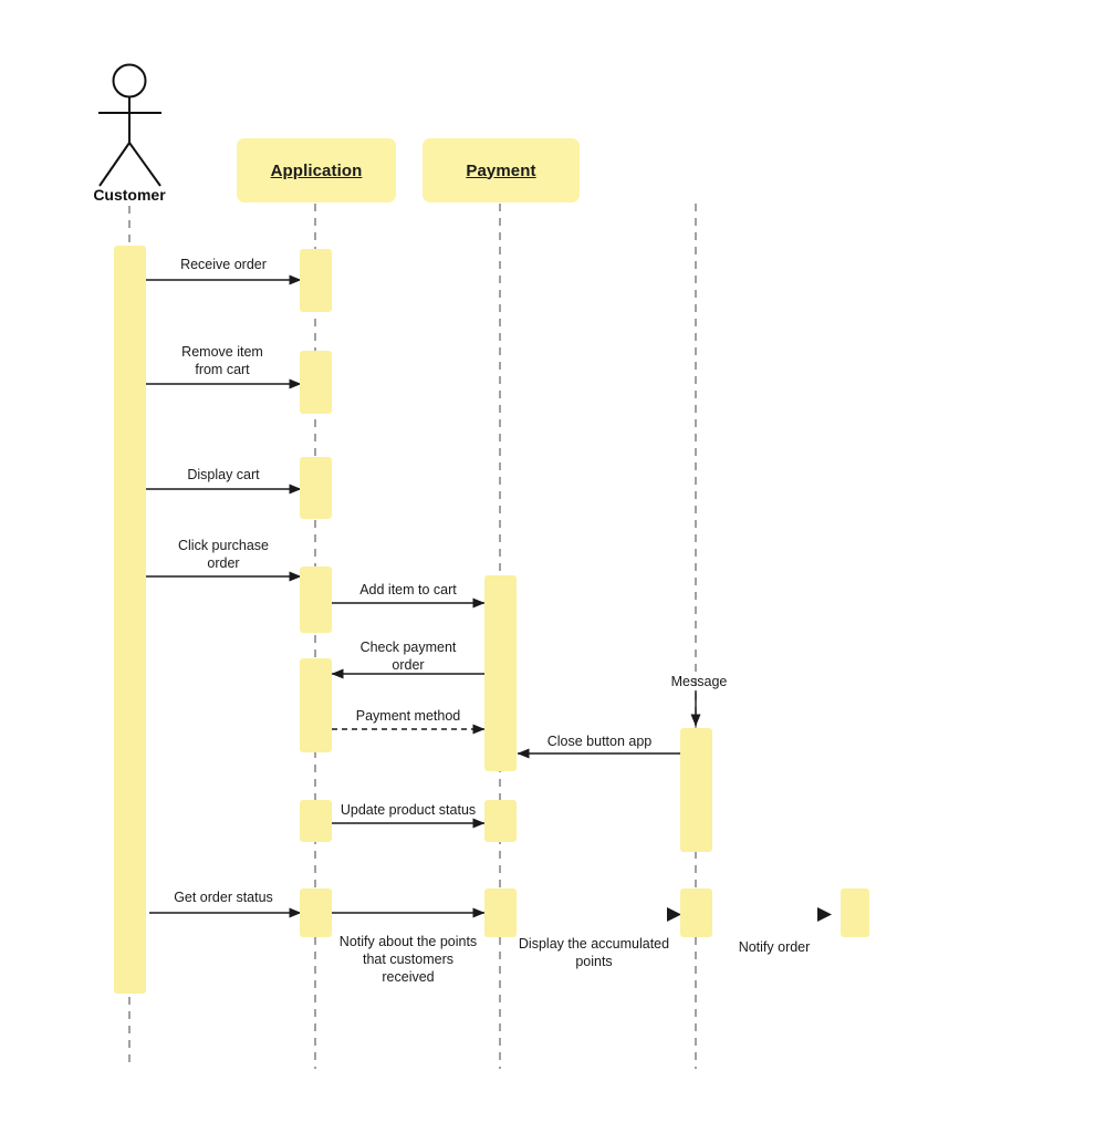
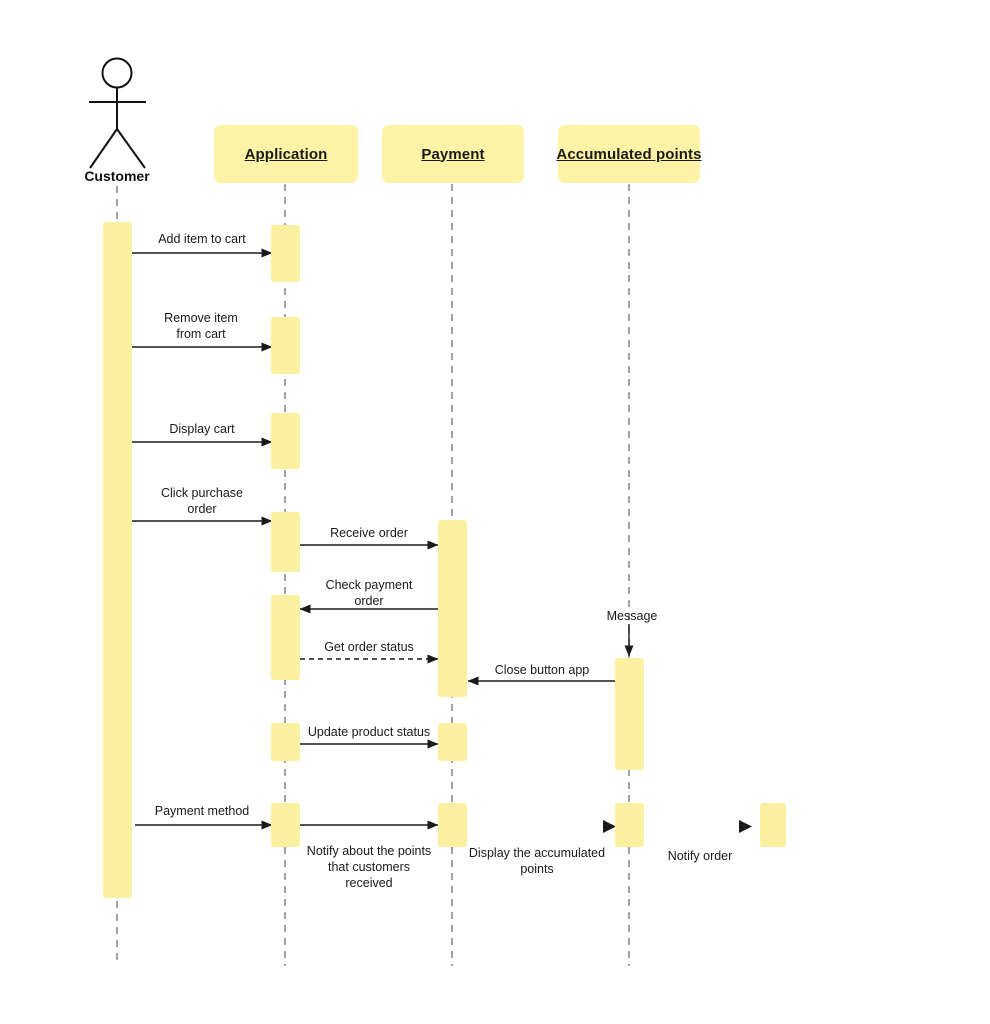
  Customer
  Application
  Payment
+ Accumulated points
- Receive order
+ Add item to cart
  Remove item
  from cart
  Display cart
  Click purchase
  order
- Add item to cart
+ Receive order
  Check payment
  order
- Payment method
+ Get order status
  Message
  Close button app
  Update product status
- Get order status
+ Payment method
  Notify about the points
  that customers
  received
  Display the accumulated
  points
  Notify order
